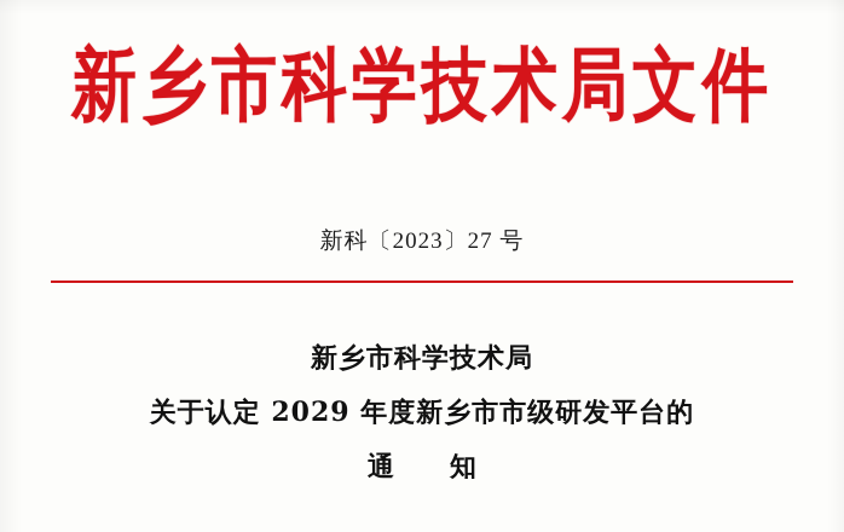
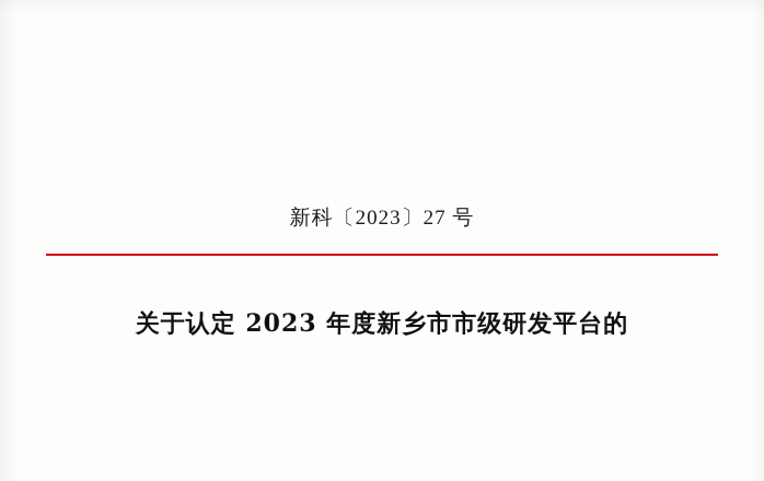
- 新乡市科学技术局文件
  新科〔2023〕27 号
- 新乡市科学技术局
- 关于认定 2029 年度新乡市市级研发平台的
+ 关于认定 2023 年度新乡市市级研发平台的
- 通 知
